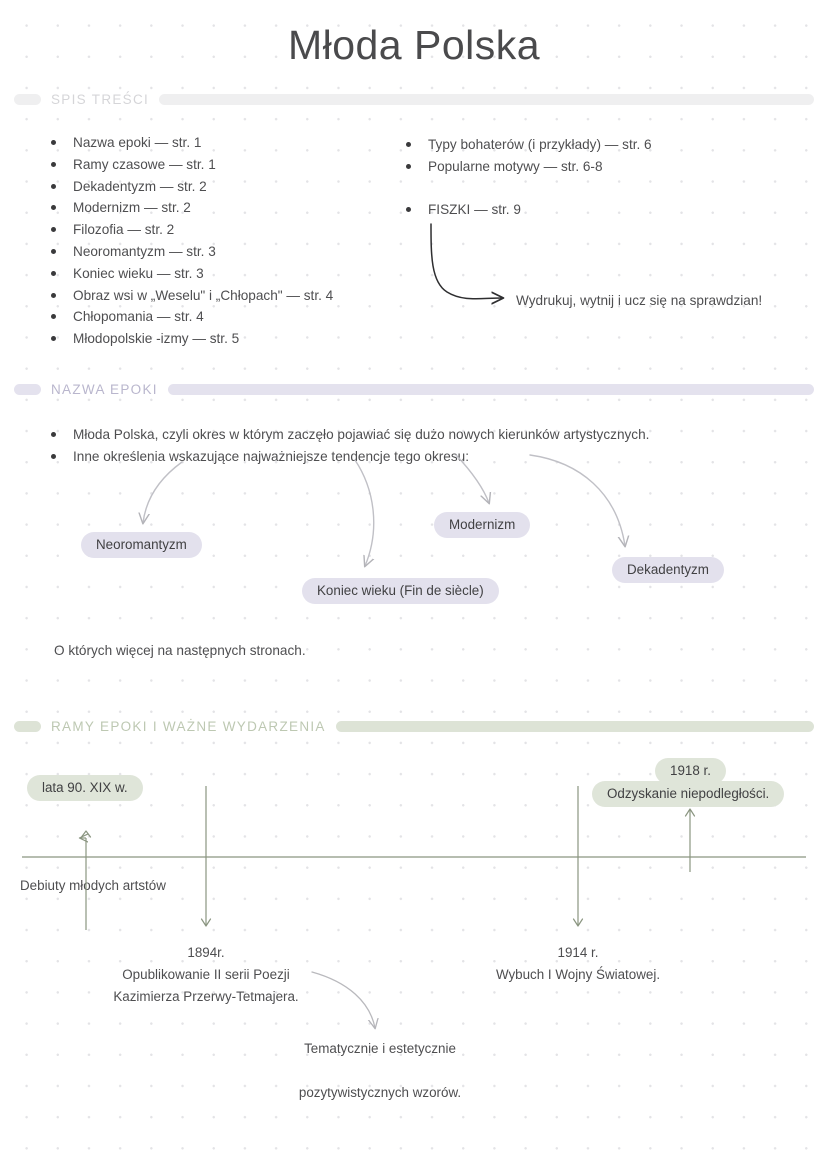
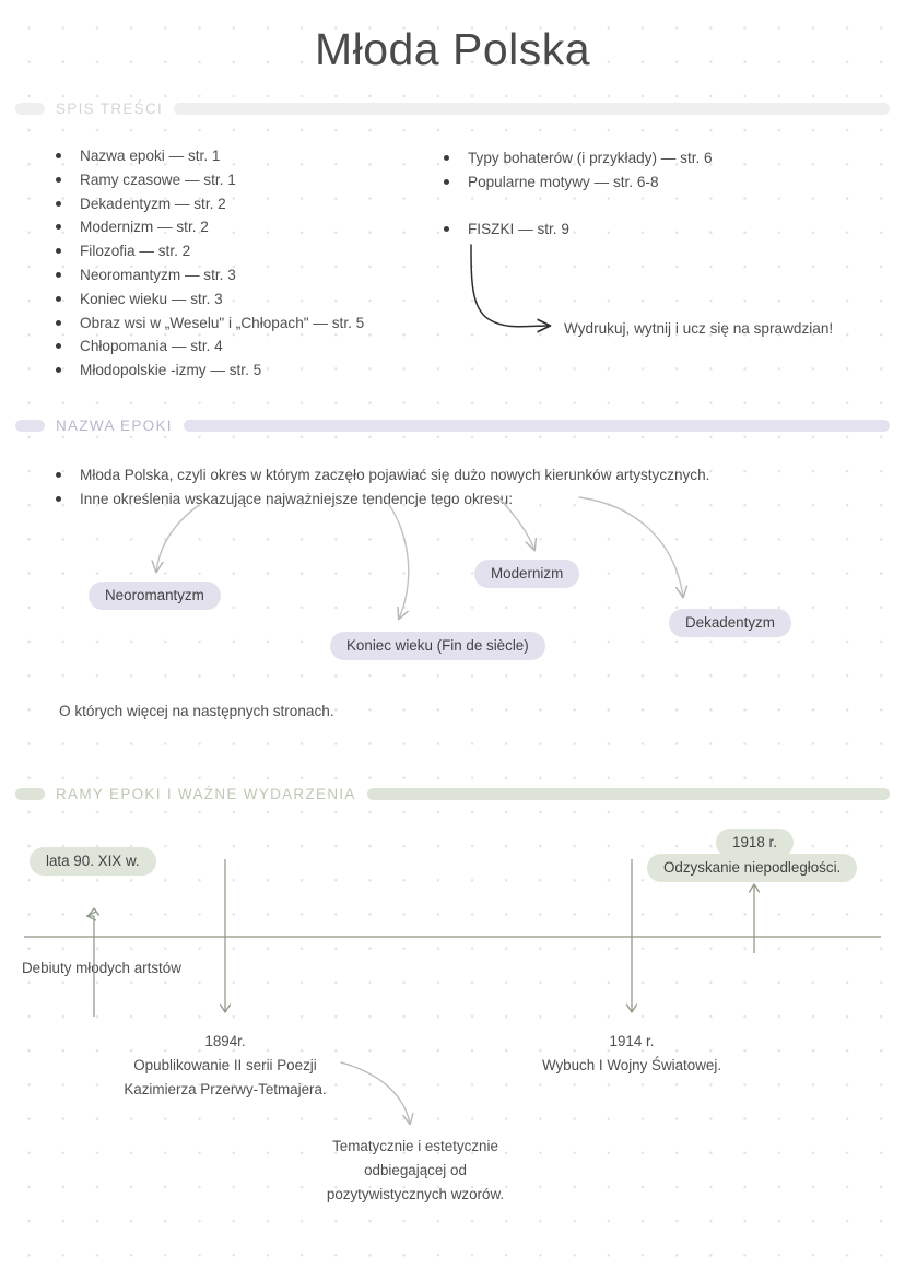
  Młoda Polska
  SPIS TREŚCI
  Nazwa epoki — str. 1
  Ramy czasowe — str. 1
  Dekadentyzm — str. 2
  Modernizm — str. 2
  Filozofia — str. 2
  Neoromantyzm — str. 3
  Koniec wieku — str. 3
- Obraz wsi w „Weselu" i „Chłopach" — str. 4
+ Obraz wsi w „Weselu" i „Chłopach" — str. 5
  Chłopomania — str. 4
  Młodopolskie -izmy — str. 5
  Typy bohaterów (i przykłady) — str. 6
  Popularne motywy — str. 6-8
  FISZKI — str. 9
  Wydrukuj, wytnij i ucz się na sprawdzian!
  NAZWA EPOKI
  Młoda Polska, czyli okres w którym zaczęło pojawiać się dużo nowych kierunków artystycznych.
  Inne określenia wskazujące najważniejsze tendencje tego okresu:
  Neoromantyzm
  Koniec wieku (Fin de siècle)
  Modernizm
  Dekadentyzm
  O których więcej na następnych stronach.
  RAMY EPOKI I WAŻNE WYDARZENIA
  lata 90. XIX w.
  1918 r.
  Odzyskanie niepodległości.
  Debiuty młodych artstów
  1894r.
  Opublikowanie II serii Poezji
  Kazimierza Przerwy-Tetmajera.
  1914 r.
  Wybuch I Wojny Światowej.
  Tematycznie i estetycznie
+ odbiegającej od
  pozytywistycznych wzorów.
